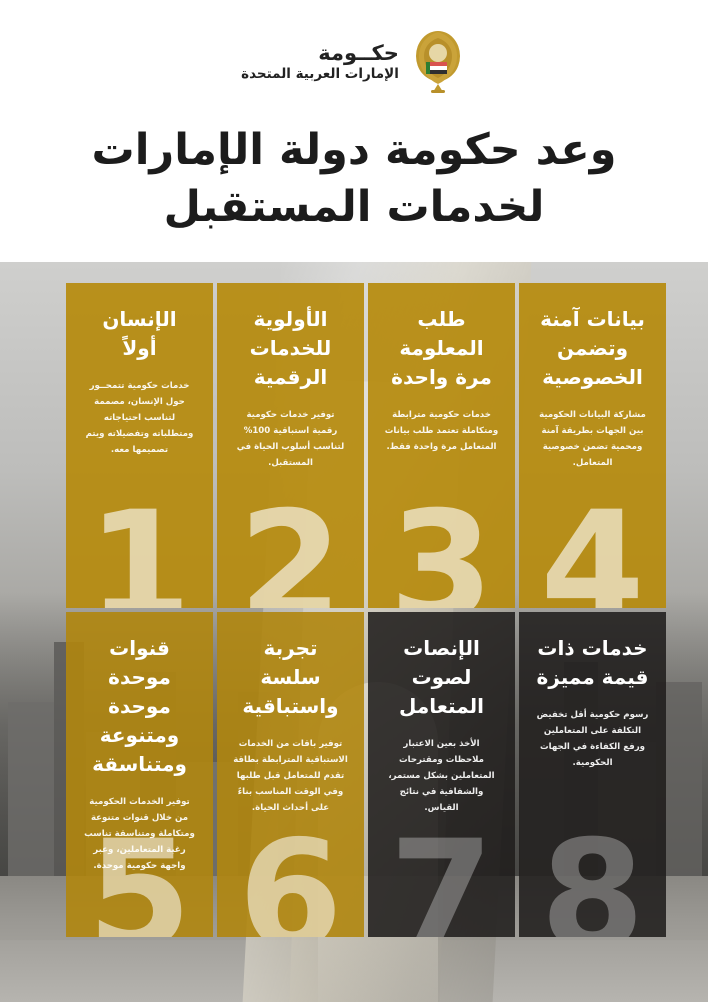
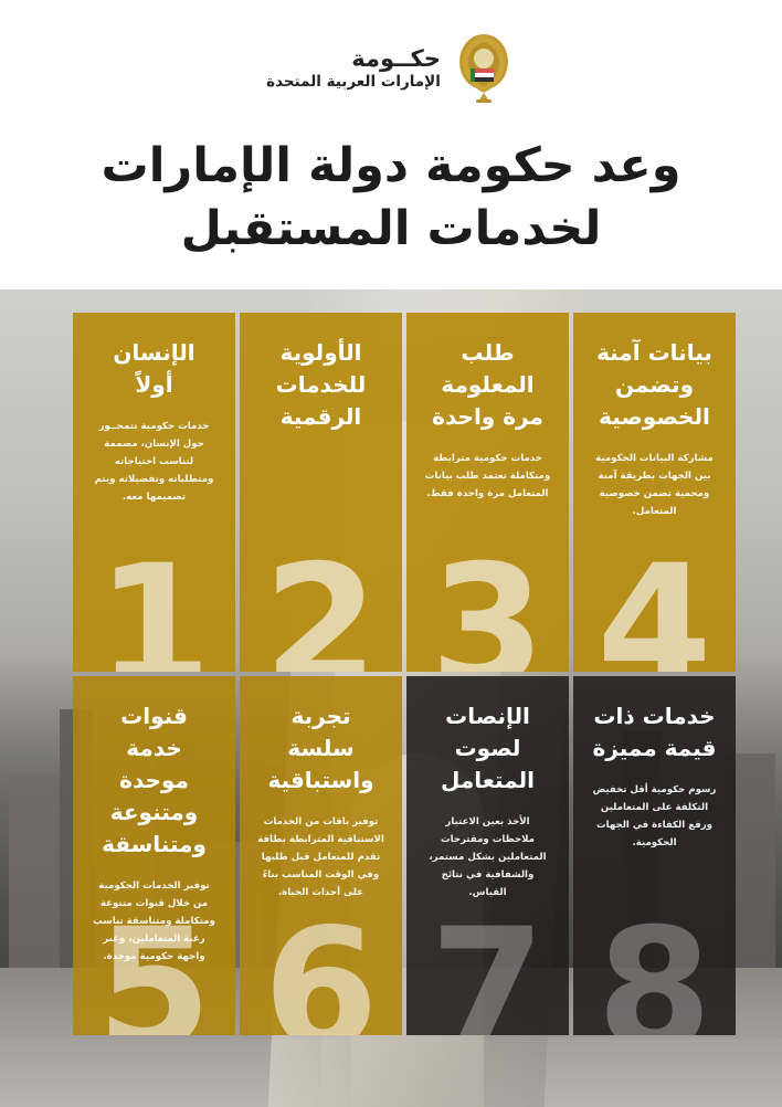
  حكــومة
  الإمارات العربية المتحدة
  وعد حكومة دولة الإمارات
  لخدمات المستقبل
  بيانات آمنة وتضمن الخصوصية
  مشاركة البيانات الحكومية بين الجهات بطريقة آمنة ومحمية تضمن خصوصية المتعامل.
  4
  طلب المعلومة مرة واحدة
  خدمات حكومية مترابطة ومتكاملة تعتمد طلب بيانات المتعامل مرة واحدة فقط.
  3
  الأولوية للخدمات الرقمية
- توفير خدمات حكومية رقمية استباقية 100% لتناسب أسلوب الحياة في المستقبل.
  2
  الإنسان أولاً
  خدمات حكومية تتمحــور حول الإنسان، مصممة لتناسب احتياجاته ومتطلباته وتفضيلاته ويتم تصميمها معه.
  1
  خدمات ذات قيمة مميزة
  رسوم حكومية أقل تخفيض التكلفة على المتعاملين ورفع الكفاءة في الجهات الحكومية.
  8
  الإنصات لصوت المتعامل
  الأخذ بعين الاعتبار ملاحظات ومقترحات المتعاملين بشكل مستمر، والشفافية في نتائج القياس.
  7
  تجربة سلسة واستباقية
  توفير باقات من الخدمات الاستباقية المترابطة بطاقة تقدم للمتعامل قبل طلبها وفي الوقت المناسب بناءً على أحداث الحياة.
  6
- قنوات موحدة موحدة ومتنوعة ومتناسقة
+ قنوات خدمة موحدة ومتنوعة ومتناسقة
  توفير الخدمات الحكومية من خلال قنوات متنوعة ومتكاملة ومتناسقة تناسب رغبة المتعاملين، وعبر واجهة حكومية موحدة.
  5
